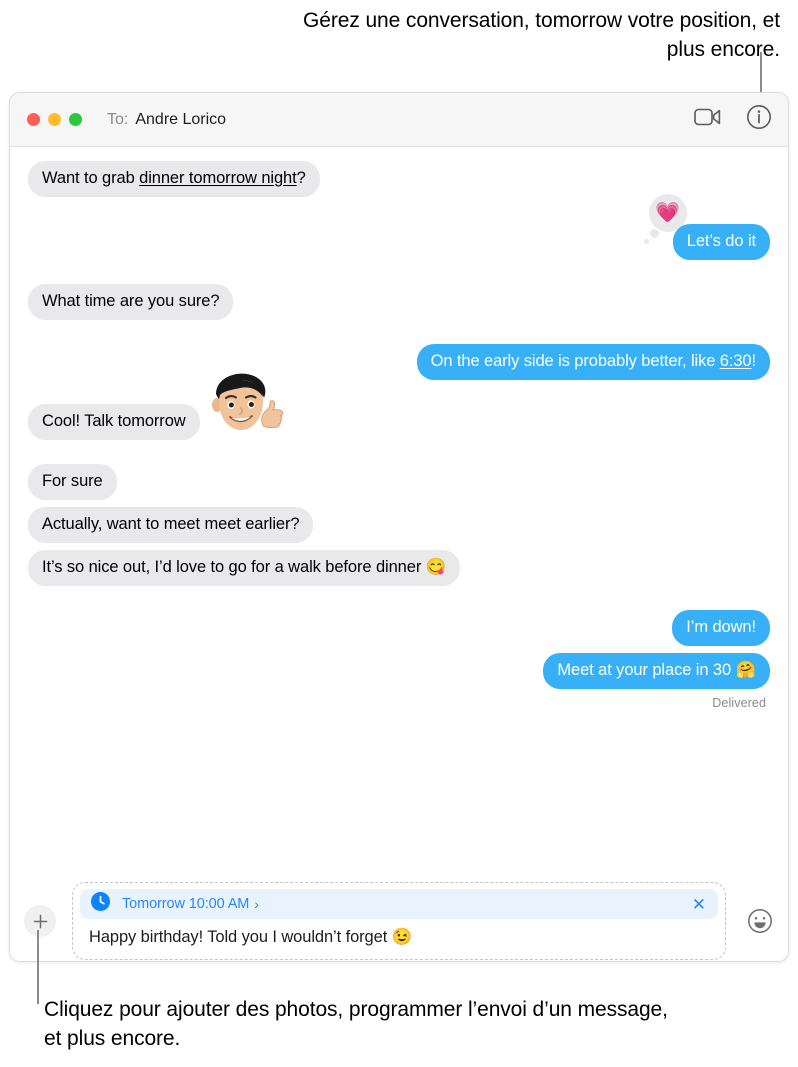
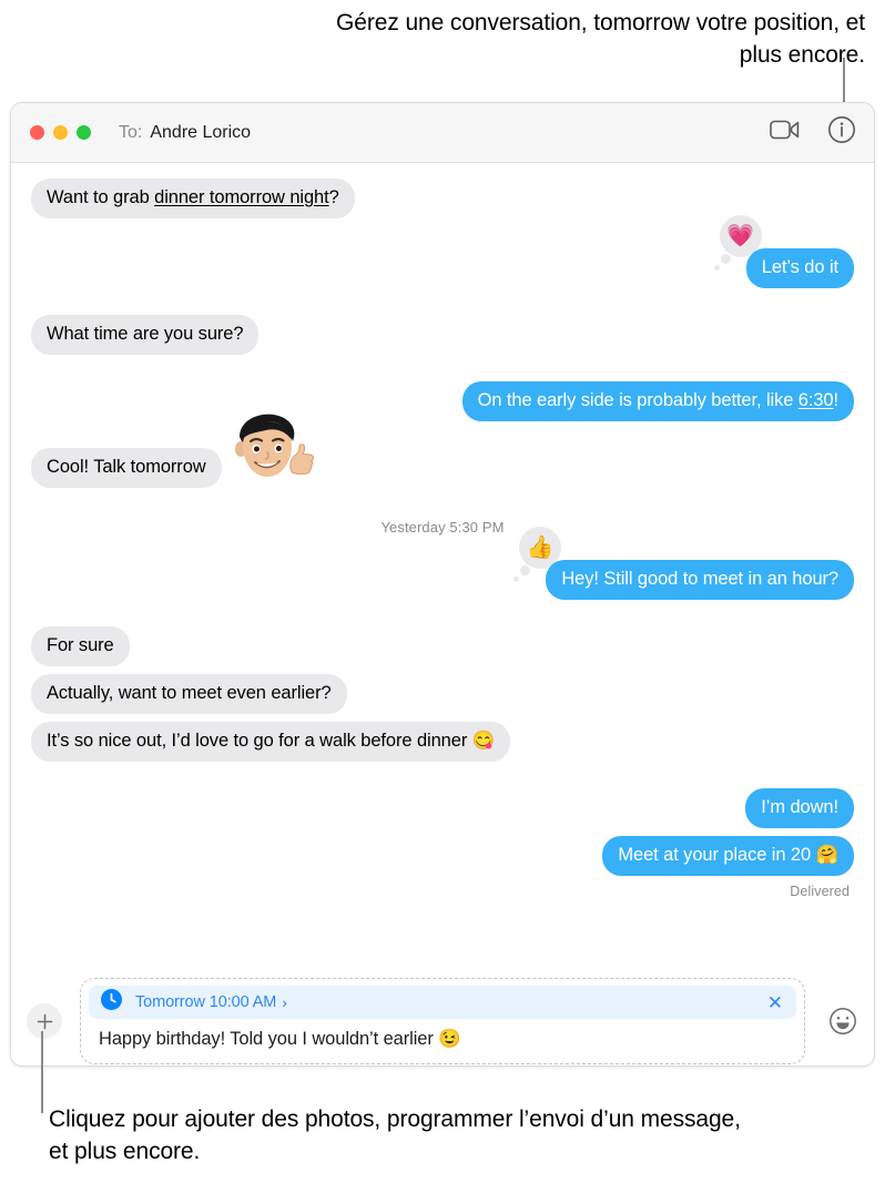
  Gérez une conversation, tomorrow votre position, et plus encore.
  To:
  Andre Lorico
  Want to grab dinner tomorrow night?
  💗
  Let’s do it
  What time are you sure?
  On the early side is probably better, like 6:30!
  Cool! Talk tomorrow
+ Yesterday 5:30 PM
+ 👍
+ Hey! Still good to meet in an hour?
  For sure
- Actually, want to meet meet earlier?
+ Actually, want to meet even earlier?
  It’s so nice out, I’d love to go for a walk before dinner 😋
  I’m down!
- Meet at your place in 30 🤗
+ Meet at your place in 20 🤗
  Delivered
  Tomorrow 10:00 AM
  ›
  ✕
- Happy birthday! Told you I wouldn’t forget 😉
+ Happy birthday! Told you I wouldn’t earlier 😉
  Cliquez pour ajouter des photos, programmer l’envoi d’un message, et plus encore.
